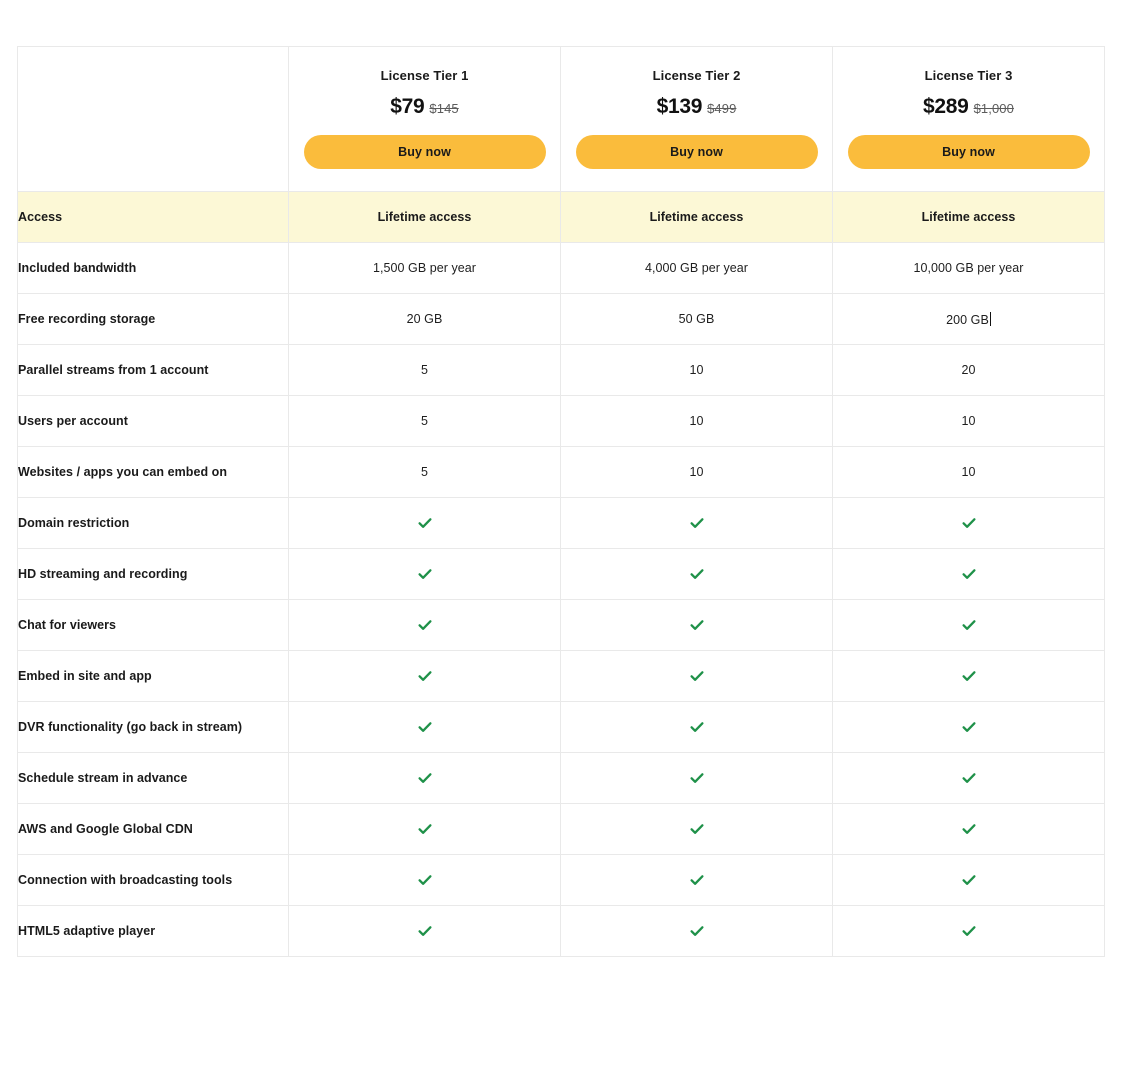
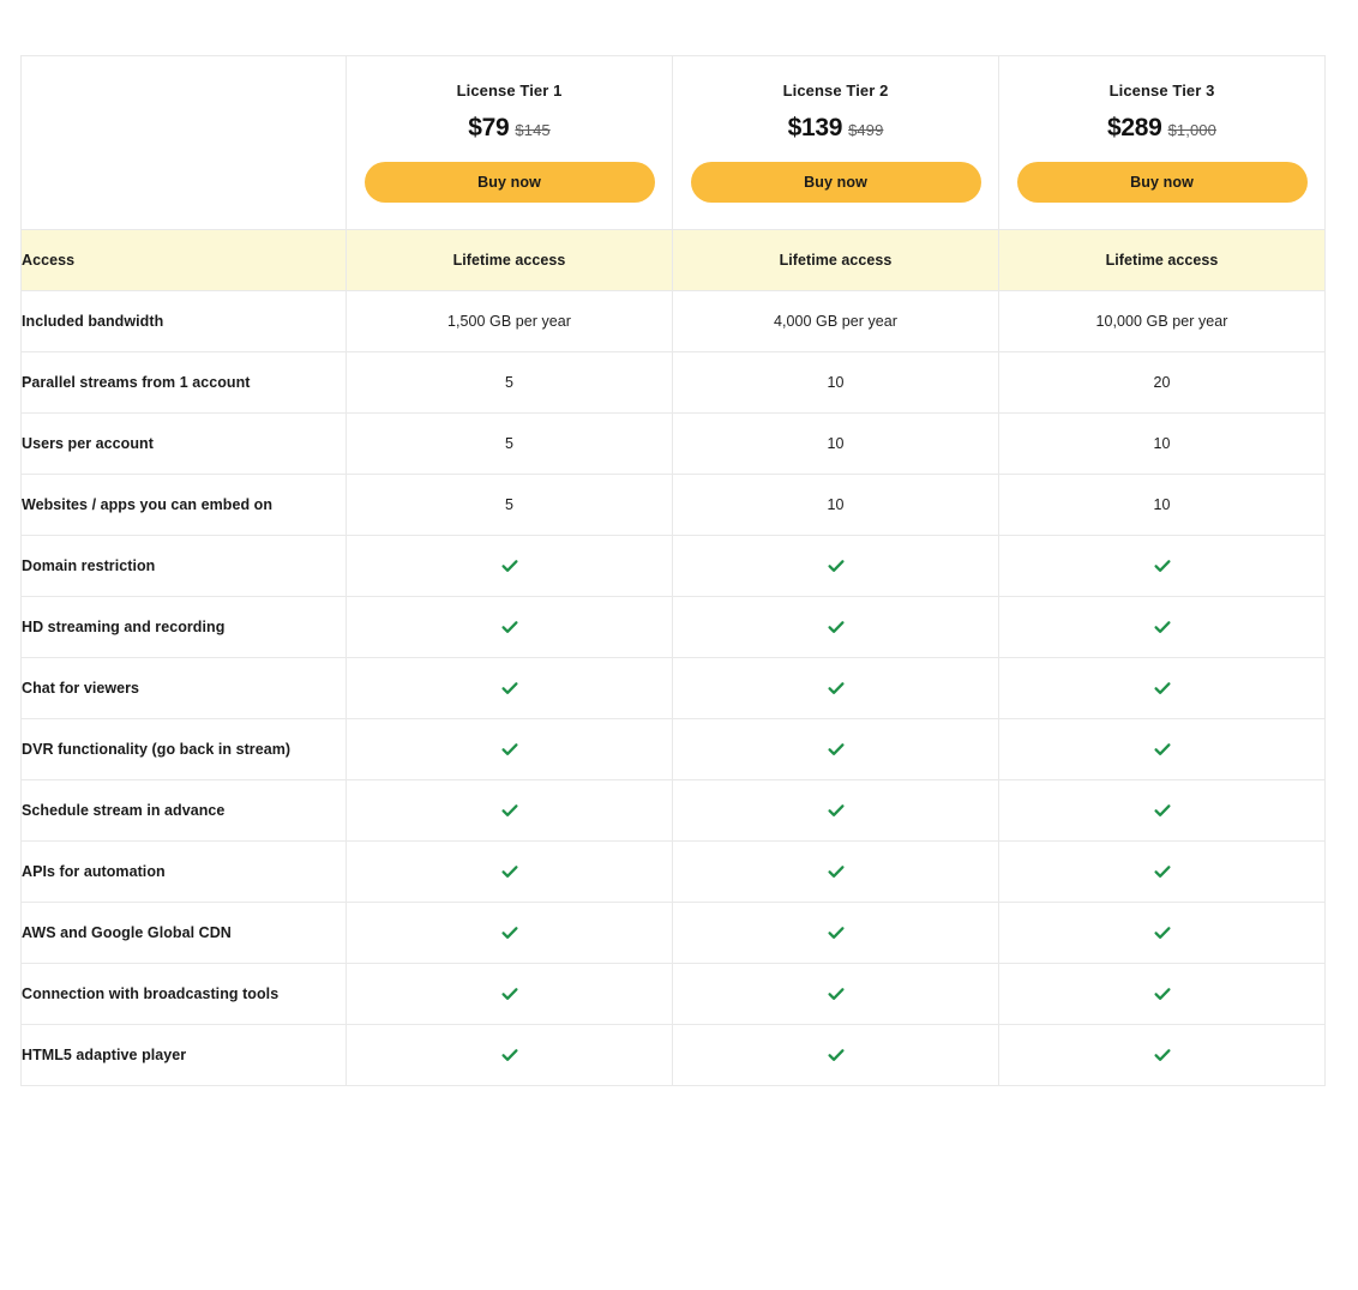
  	License Tier 1 $79 $145 Buy now	License Tier 2 $139 $499 Buy now	License Tier 3 $289 $1,000 Buy now
  Access	Lifetime access	Lifetime access	Lifetime access
  Included bandwidth	1,500 GB per year	4,000 GB per year	10,000 GB per year
- Free recording storage	20 GB	50 GB	200 GB
  Parallel streams from 1 account	5	10	20
  Users per account	5	10	10
  Websites / apps you can embed on	5	10	10
  Domain restriction
  HD streaming and recording
  Chat for viewers
- Embed in site and app
  DVR functionality (go back in stream)
  Schedule stream in advance
+ APIs for automation
  AWS and Google Global CDN
  Connection with broadcasting tools
  HTML5 adaptive player
